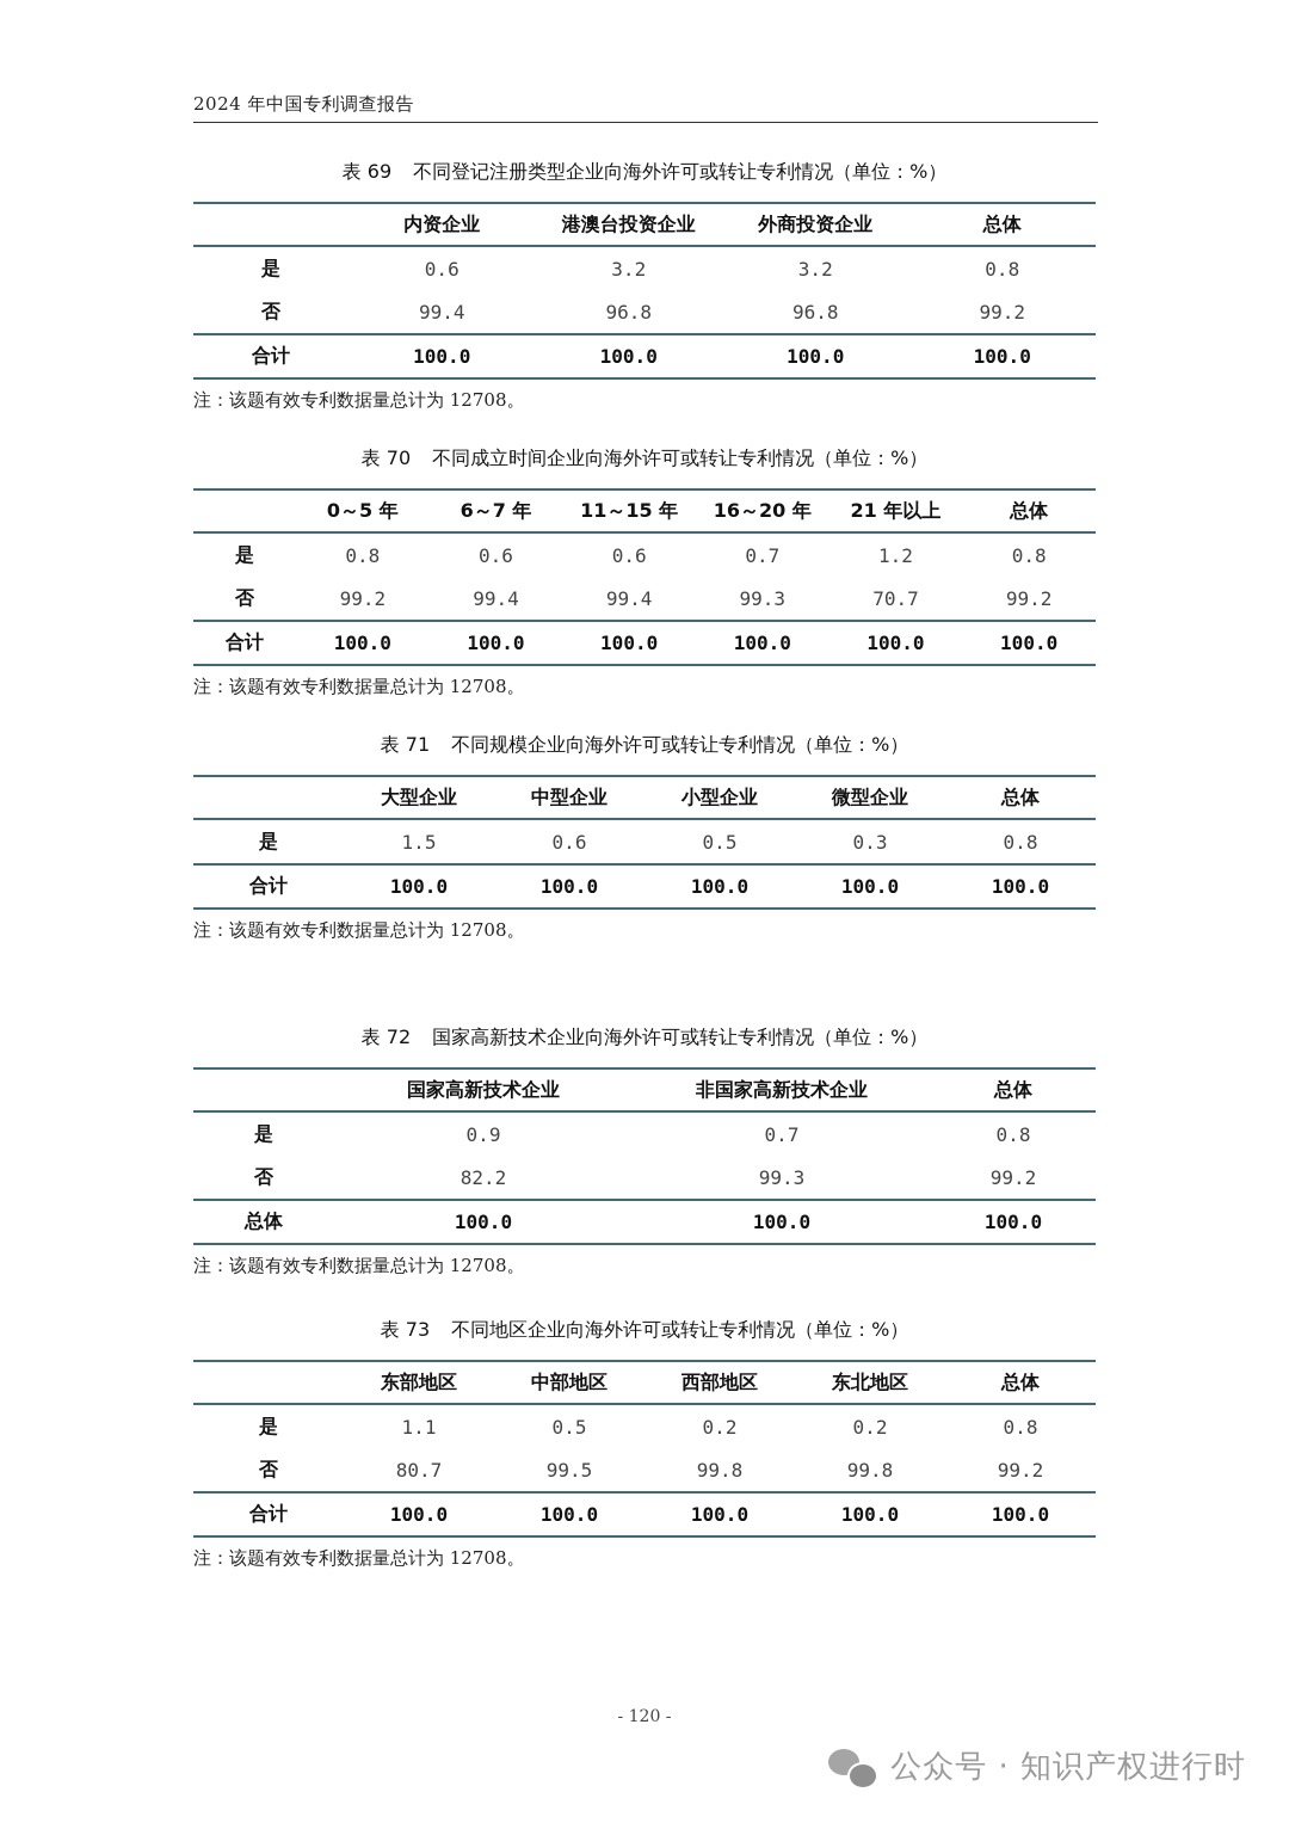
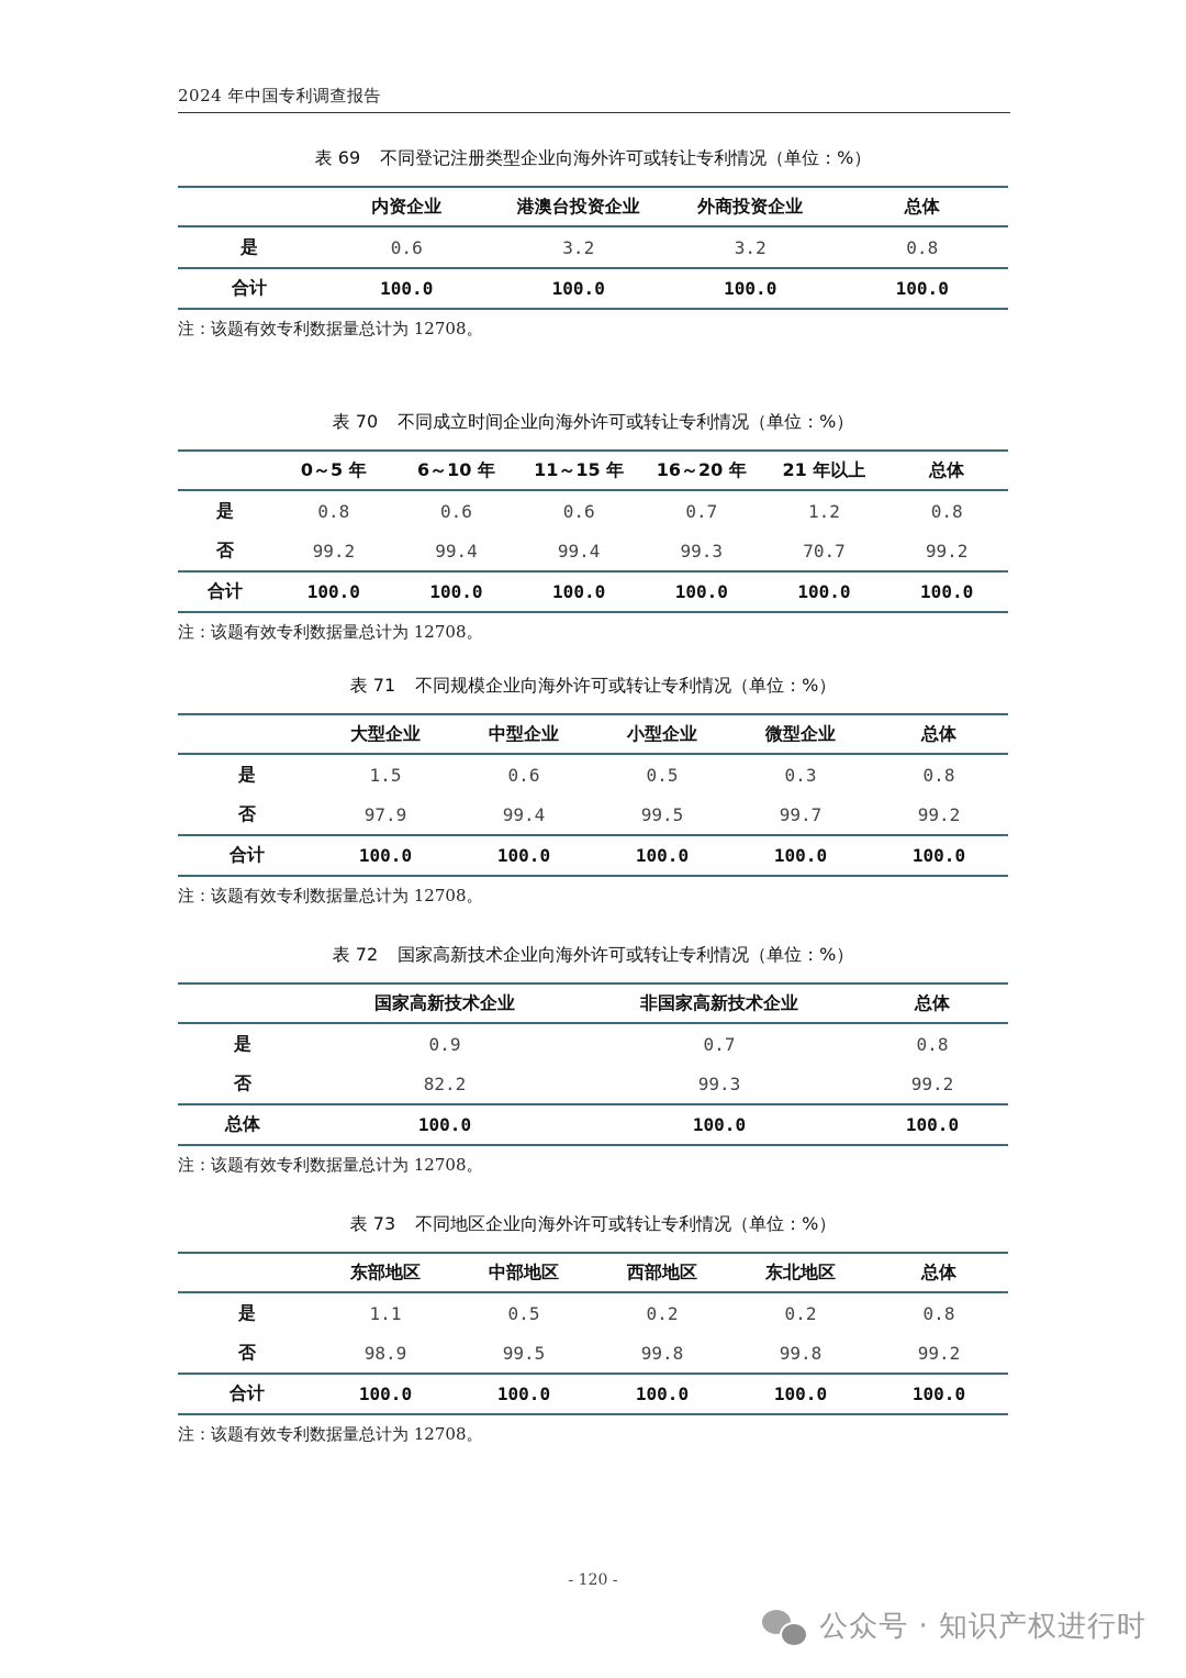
  2024 年中国专利调查报告
  表 69 不同登记注册类型企业向海外许可或转让专利情况（单位：%）
  	内资企业	港澳台投资企业	外商投资企业	总体
  是	0.6	3.2	3.2	0.8
- 否	99.4	96.8	96.8	99.2
  合计	100.0	100.0	100.0	100.0
  注：该题有效专利数据量总计为 12708。
  表 70 不同成立时间企业向海外许可或转让专利情况（单位：%）
- 	0～5 年	6～7 年	11～15 年	16～20 年	21 年以上	总体
+ 	0～5 年	6～10 年	11～15 年	16～20 年	21 年以上	总体
  是	0.8	0.6	0.6	0.7	1.2	0.8
  否	99.2	99.4	99.4	99.3	70.7	99.2
  合计	100.0	100.0	100.0	100.0	100.0	100.0
  注：该题有效专利数据量总计为 12708。
  表 71 不同规模企业向海外许可或转让专利情况（单位：%）
  	大型企业	中型企业	小型企业	微型企业	总体
  是	1.5	0.6	0.5	0.3	0.8
+ 否	97.9	99.4	99.5	99.7	99.2
  合计	100.0	100.0	100.0	100.0	100.0
  注：该题有效专利数据量总计为 12708。
  表 72 国家高新技术企业向海外许可或转让专利情况（单位：%）
  	国家高新技术企业	非国家高新技术企业	总体
  是	0.9	0.7	0.8
  否	82.2	99.3	99.2
  总体	100.0	100.0	100.0
  注：该题有效专利数据量总计为 12708。
  表 73 不同地区企业向海外许可或转让专利情况（单位：%）
  	东部地区	中部地区	西部地区	东北地区	总体
  是	1.1	0.5	0.2	0.2	0.8
- 否	80.7	99.5	99.8	99.8	99.2
+ 否	98.9	99.5	99.8	99.8	99.2
  合计	100.0	100.0	100.0	100.0	100.0
  注：该题有效专利数据量总计为 12708。
  - 120 -
  公众号 · 知识产权进行时
